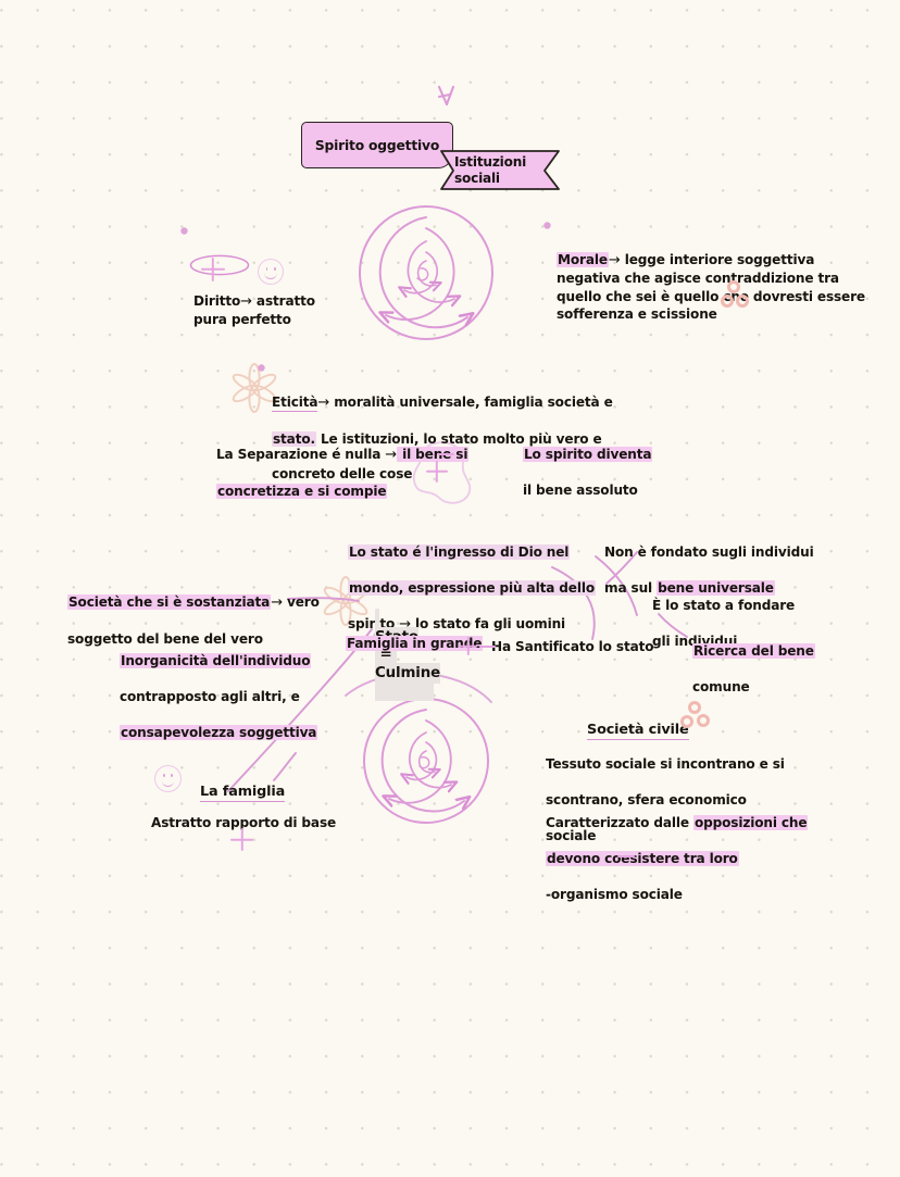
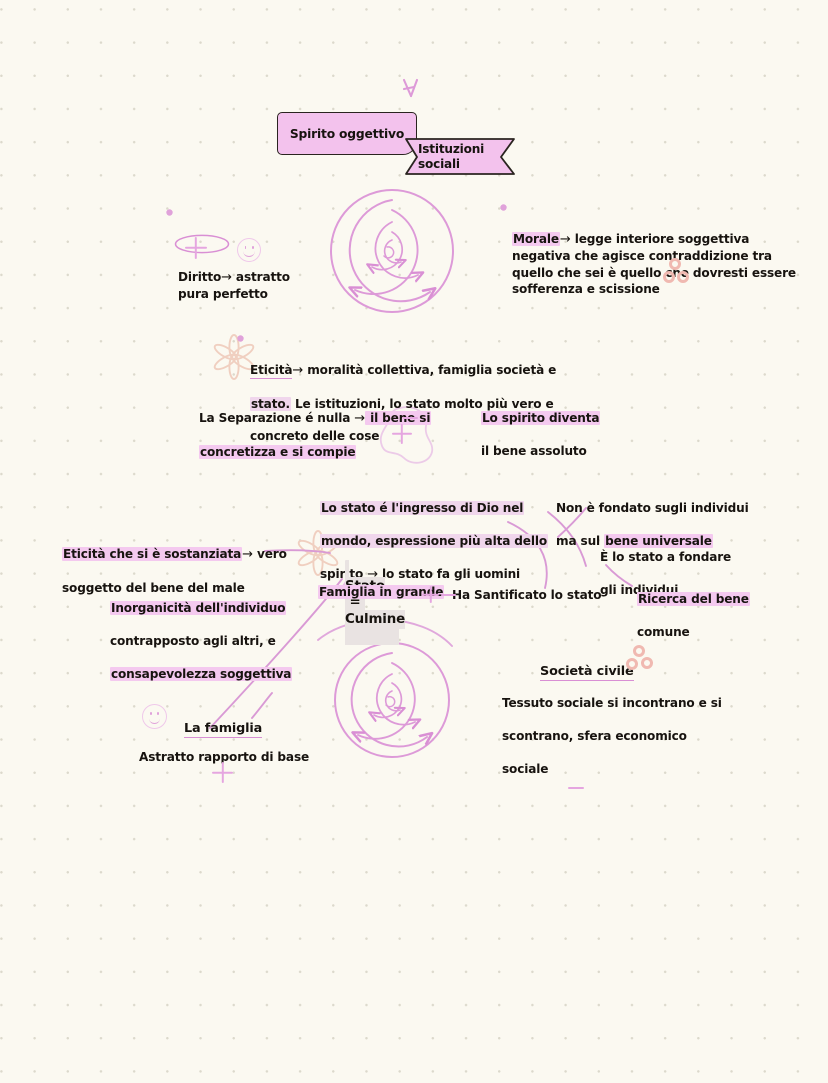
  Spirito oggettivo
  Istituzioni sociali
  Diritto → astratto
  pura perfetto
  Morale→ legge interiore soggettiva
  negativa che agisce contraddizione tra
  quello che sei è quello che dovresti essere
  sofferenza e scissione
- Eticità→ moralità universale, famiglia società e
+ Eticità→ moralità collettiva, famiglia società e
  stato. Le istituzioni, lo stato molto più vero e
  concreto delle cose
  La Separazione é nulla → il be si
  concretizza e si compie
  Lo spirito diventa
  il bene assoluto
  Lo stato é l'ingresso di Dio nel
  mondo, espressione più alta dello
  spirto → lo stato fa gli uomini
  Famiglia in grae
  Ha Santificato lo stato
  Non è fondato sugli individui
  ma sul bene universale
  È lo stato a fondare
  gli individui
  Ricerca del bene
  comune
- Società che si è sostanziata→ vero
+ Eticità che si è sostanziata→ vero
- soggetto del bene del vero
+ soggetto del bene del male
  Inorganicità dell'individuo
  contrapposto agli altri, e
  consapevolezza soggettiva
  La famiglia
  Astratto rapporto di base
  Società civile
  Tessuto sociale si incontrano e si
  scontrano, sfera economico
  sociale
- Caratterizzato dalle opposizioni che
- devono coesistere tra loro
- -organismo sociale
